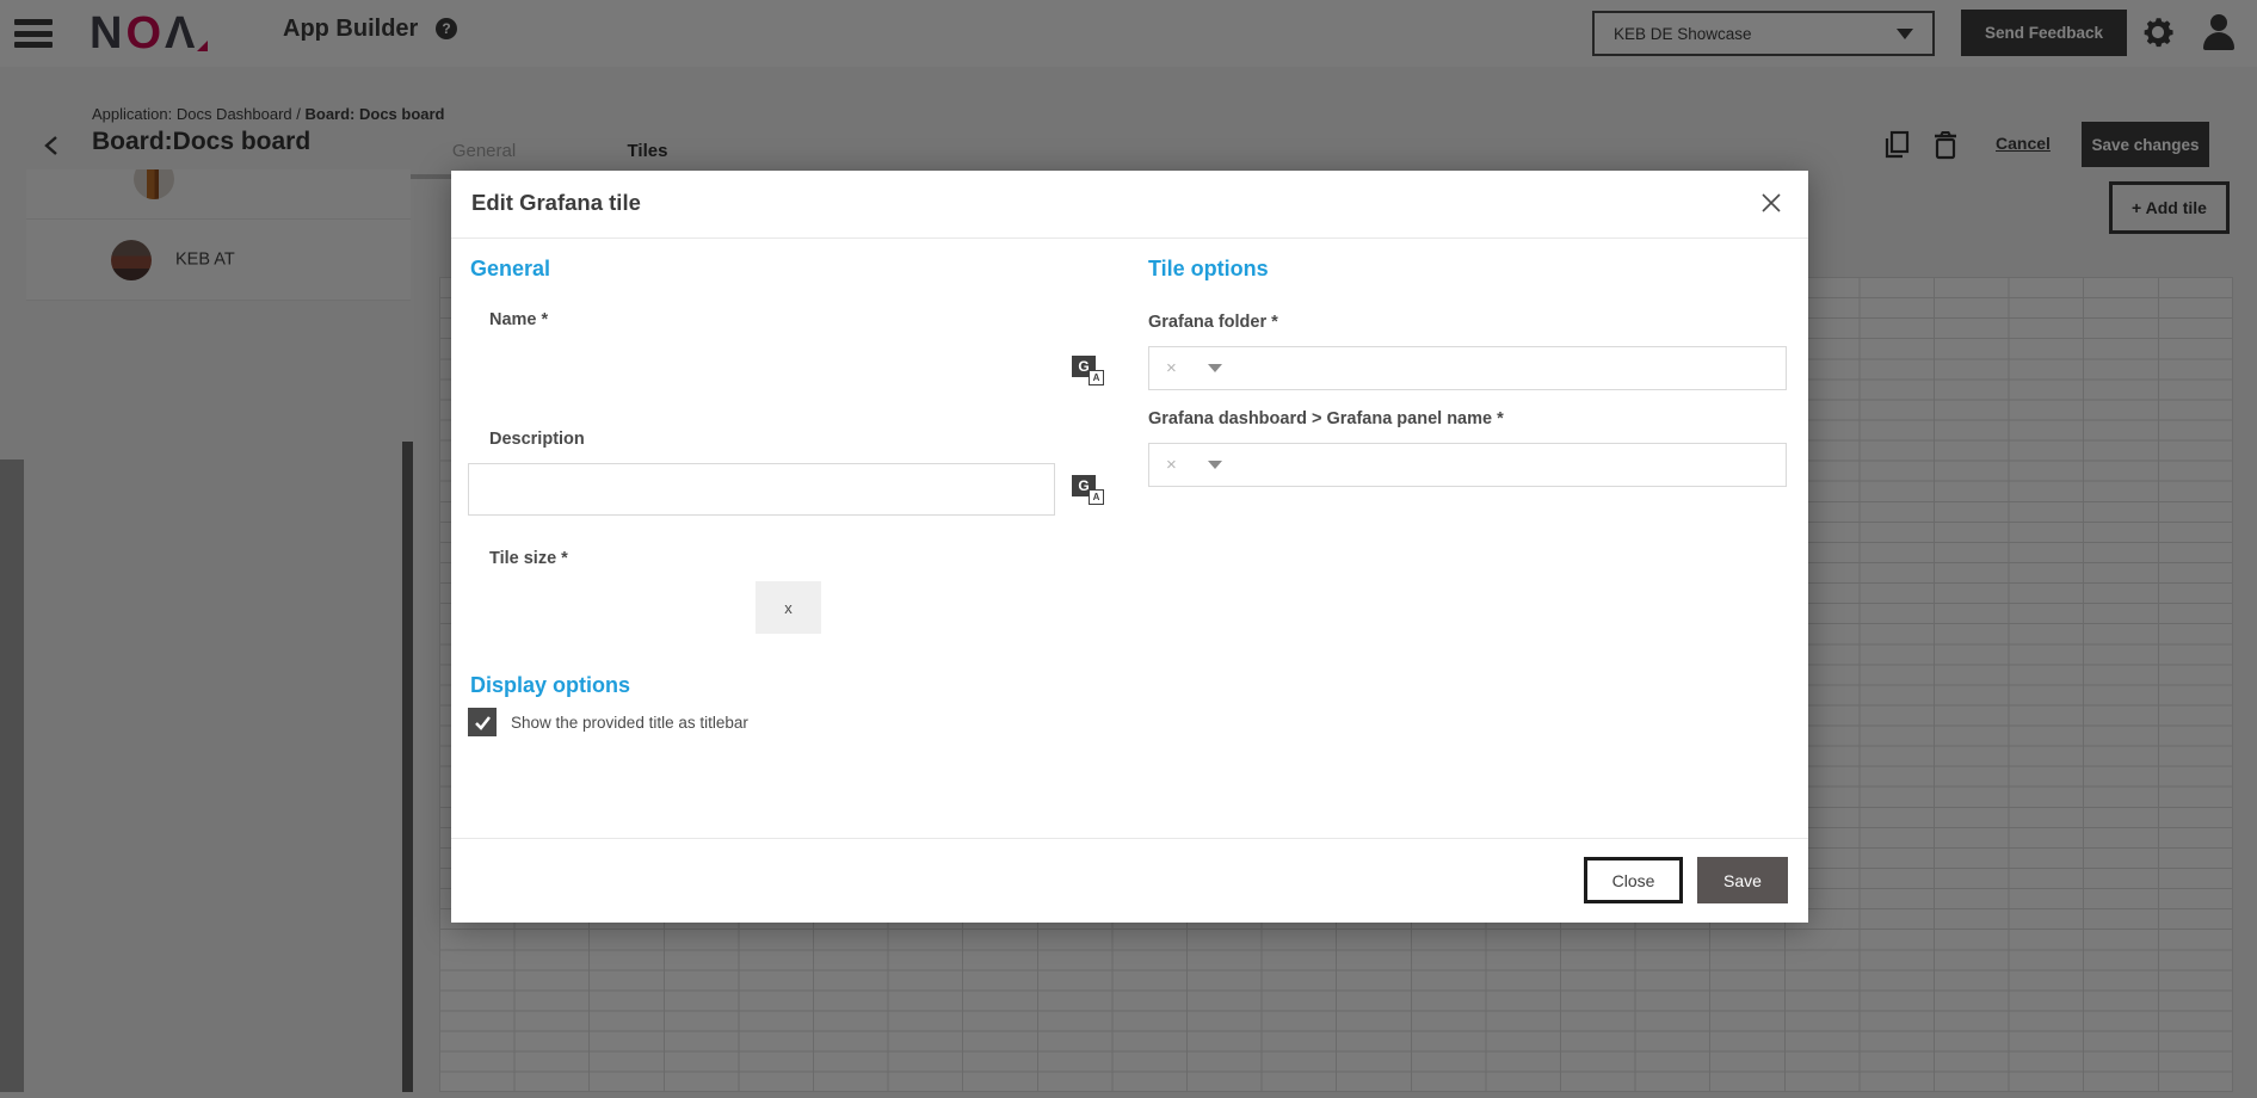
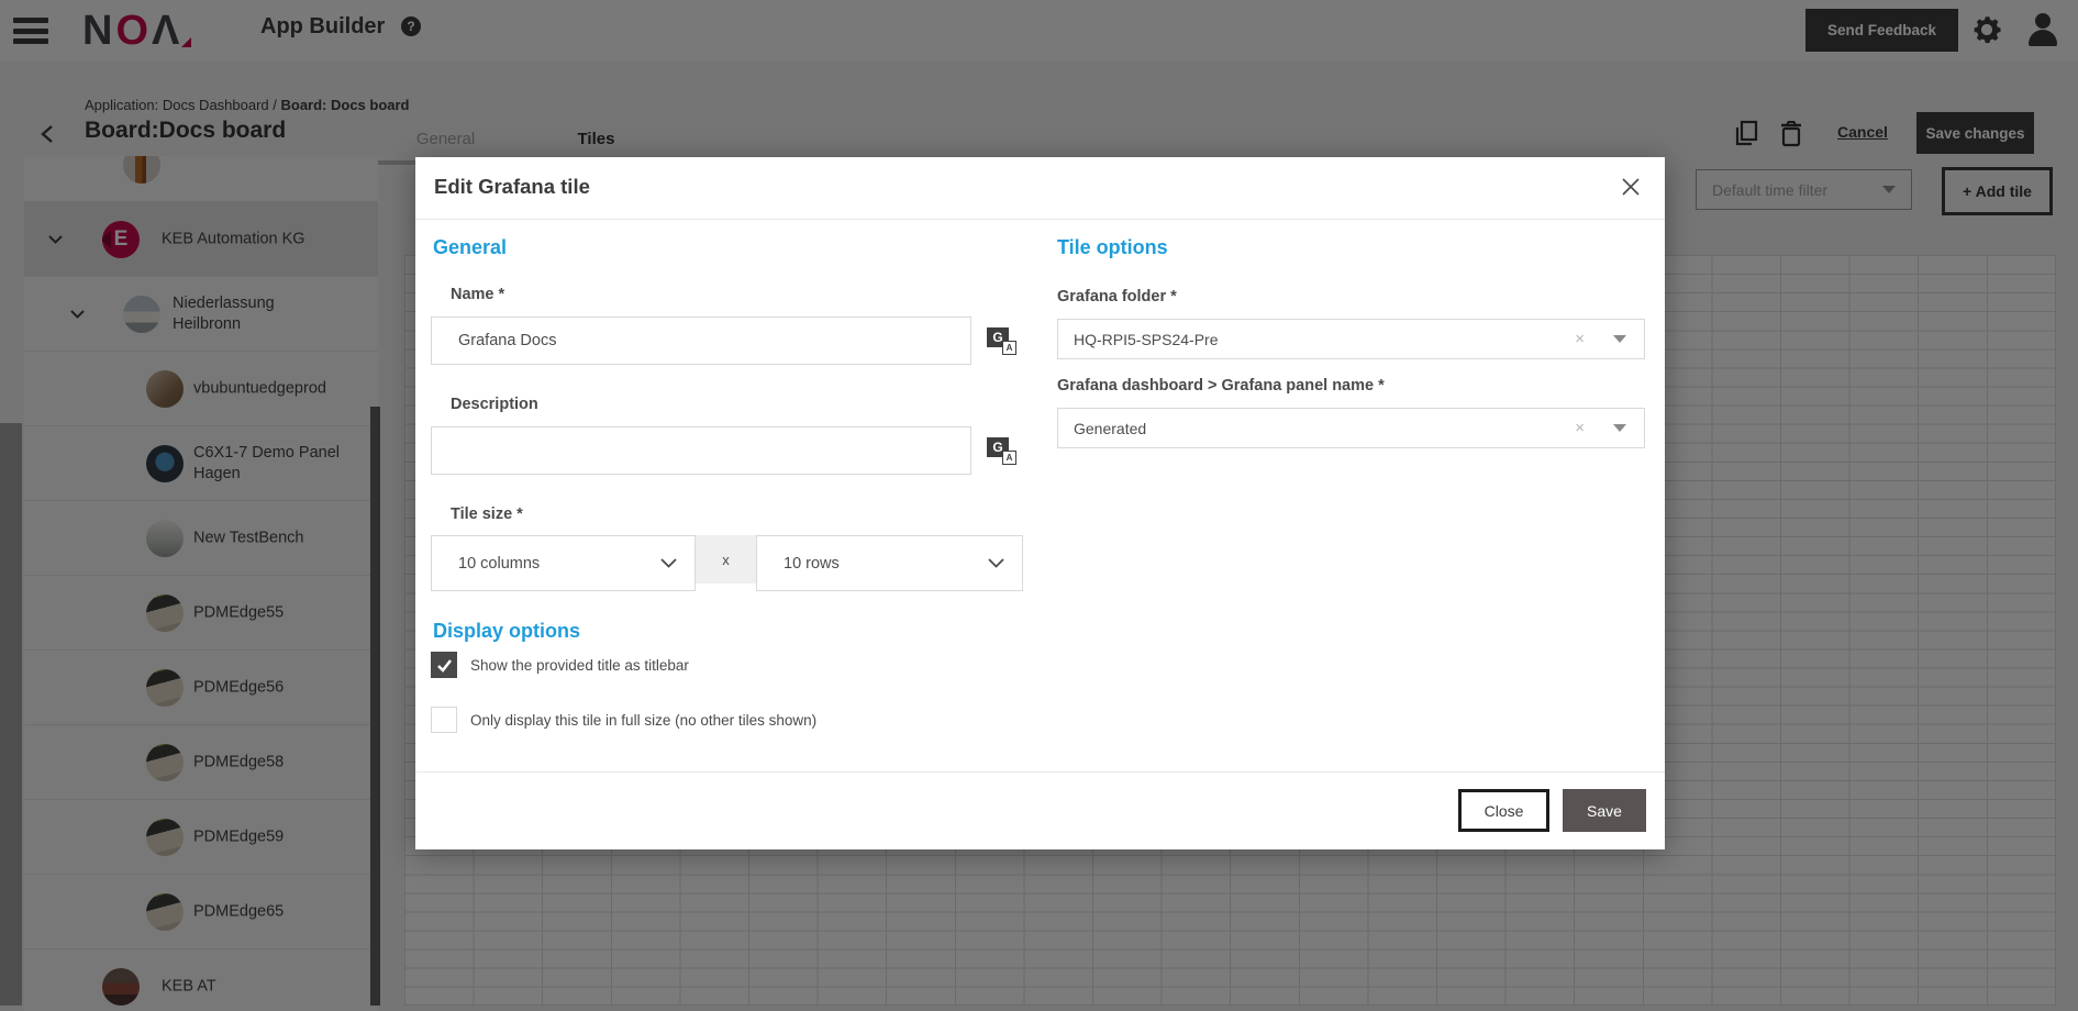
  NOΛ
  App Builder
  ?
- KEB DE Showcase
  Send Feedback
  Application: Docs Dashboard / Board: Docs board
  Board:Docs board
  General
  Tiles
  Cancel
  Save changes
+ Default time filter
  + Add tile
+ E
+ KEB Automation KG
+ Niederlassung Heilbronn
+ vbubuntuedgeprod
+ C6X1-7 Demo Panel Hagen
+ New TestBench
+ PDMEdge55
+ PDMEdge56
+ PDMEdge58
+ PDMEdge59
+ PDMEdge65
  KEB AT
  Edit Grafana tile
  General
  Name *
+ Grafana Docs
  G
  A
  Description
  G
  A
  Tile size *
+ 10 columns
  x
+ 10 rows
  Display options
  Show the provided title as titlebar
+ Only display this tile in full size (no other tiles shown)
  Tile options
  Grafana folder *
+ HQ-RPI5-SPS24-Pre
  ×
  Grafana dashboard > Grafana panel name *
+ Generated
  ×
  Close
  Save
